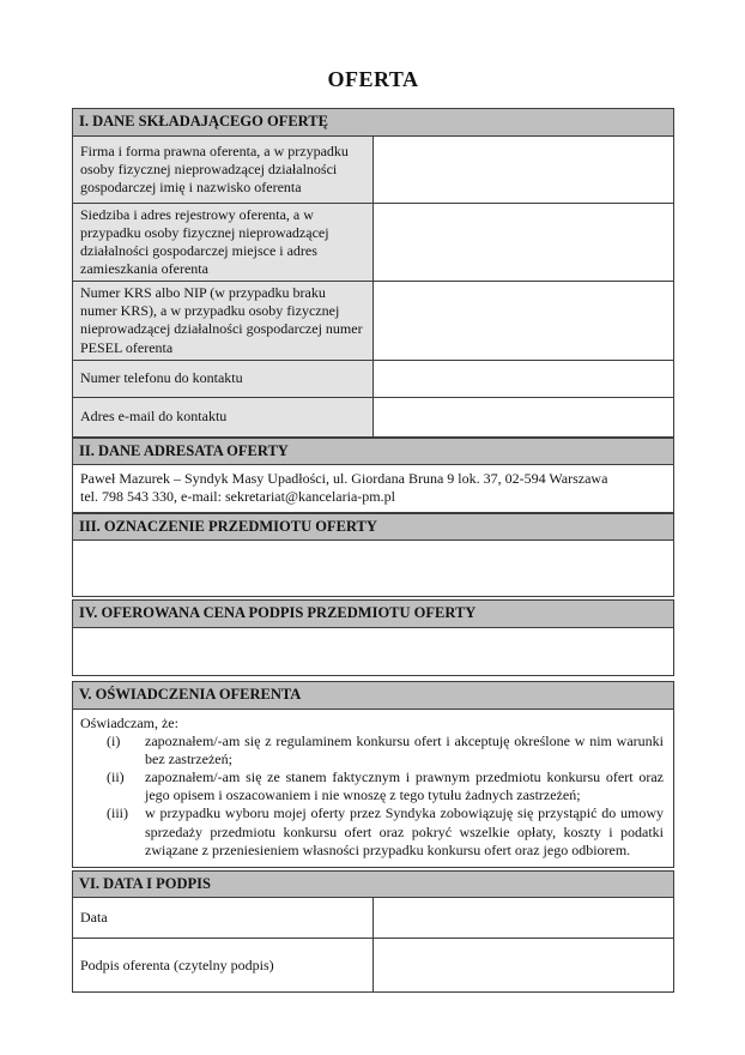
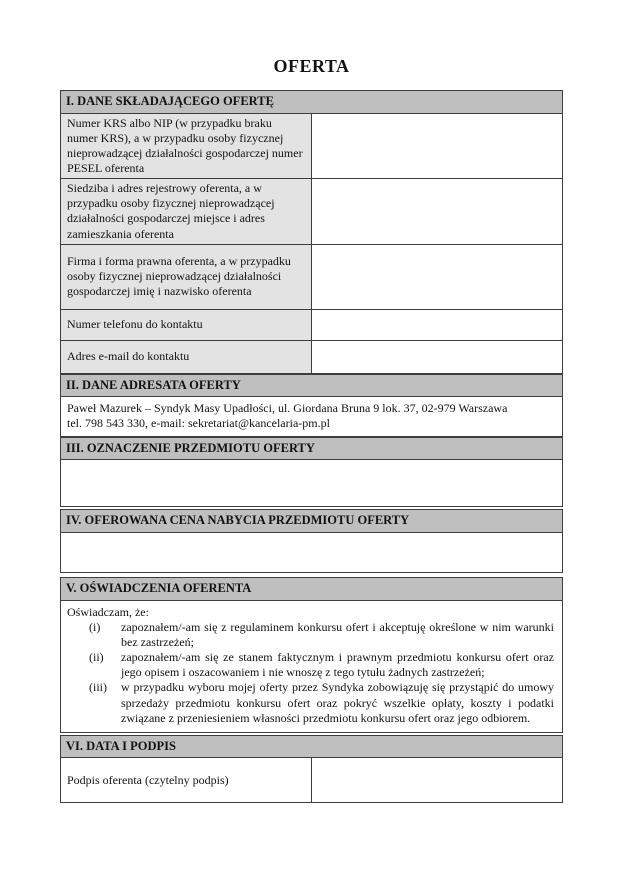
  OFERTA
  I. DANE SKŁADAJĄCEGO OFERTĘ
- Firma i forma prawna oferenta, a w przypadku osoby fizycznej nieprowadzącej działalności gospodarczej imię i nazwisko oferenta
+ Numer KRS albo NIP (w przypadku braku numer KRS), a w przypadku osoby fizycznej nieprowadzącej działalności gospodarczej numer PESEL oferenta
  Siedziba i adres rejestrowy oferenta, a w przypadku osoby fizycznej nieprowadzącej działalności gospodarczej miejsce i adres zamieszkania oferenta
- Numer KRS albo NIP (w przypadku braku numer KRS), a w przypadku osoby fizycznej nieprowadzącej działalności gospodarczej numer PESEL oferenta
+ Firma i forma prawna oferenta, a w przypadku osoby fizycznej nieprowadzącej działalności gospodarczej imię i nazwisko oferenta
  Numer telefonu do kontaktu
  Adres e-mail do kontaktu
  II. DANE ADRESATA OFERTY
- Paweł Mazurek – Syndyk Masy Upadłości, ul. Giordana Bruna 9 lok. 37, 02-594 Warszawa tel. 798 543 330, e-mail: sekretariat@kancelaria-pm.pl
+ Paweł Mazurek – Syndyk Masy Upadłości, ul. Giordana Bruna 9 lok. 37, 02-979 Warszawa tel. 798 543 330, e-mail: sekretariat@kancelaria-pm.pl
  III. OZNACZENIE PRZEDMIOTU OFERTY
- IV. OFEROWANA CENA PODPIS PRZEDMIOTU OFERTY
+ IV. OFEROWANA CENA NABYCIA PRZEDMIOTU OFERTY
  V. OŚWIADCZENIA OFERENTA
- Oświadczam, że: (i) zapoznałem/-am się z regulaminem konkursu ofert i akceptuję określone w nim warunki bez zastrzeżeń; (ii) zapoznałem/-am się ze stanem faktycznym i prawnym przedmiotu konkursu ofert oraz jego opisem i oszacowaniem i nie wnoszę z tego tytułu żadnych zastrzeżeń; (iii) w przypadku wyboru mojej oferty przez Syndyka zobowiązuję się przystąpić do umowy sprzedaży przedmiotu konkursu ofert oraz pokryć wszelkie opłaty, koszty i podatki związane z przeniesieniem własności przypadku konkursu ofert oraz jego odbiorem.
+ Oświadczam, że: (i) zapoznałem/-am się z regulaminem konkursu ofert i akceptuję określone w nim warunki bez zastrzeżeń; (ii) zapoznałem/-am się ze stanem faktycznym i prawnym przedmiotu konkursu ofert oraz jego opisem i oszacowaniem i nie wnoszę z tego tytułu żadnych zastrzeżeń; (iii) w przypadku wyboru mojej oferty przez Syndyka zobowiązuję się przystąpić do umowy sprzedaży przedmiotu konkursu ofert oraz pokryć wszelkie opłaty, koszty i podatki związane z przeniesieniem własności przedmiotu konkursu ofert oraz jego odbiorem.
  VI. DATA I PODPIS
- Data
  Podpis oferenta (czytelny podpis)
